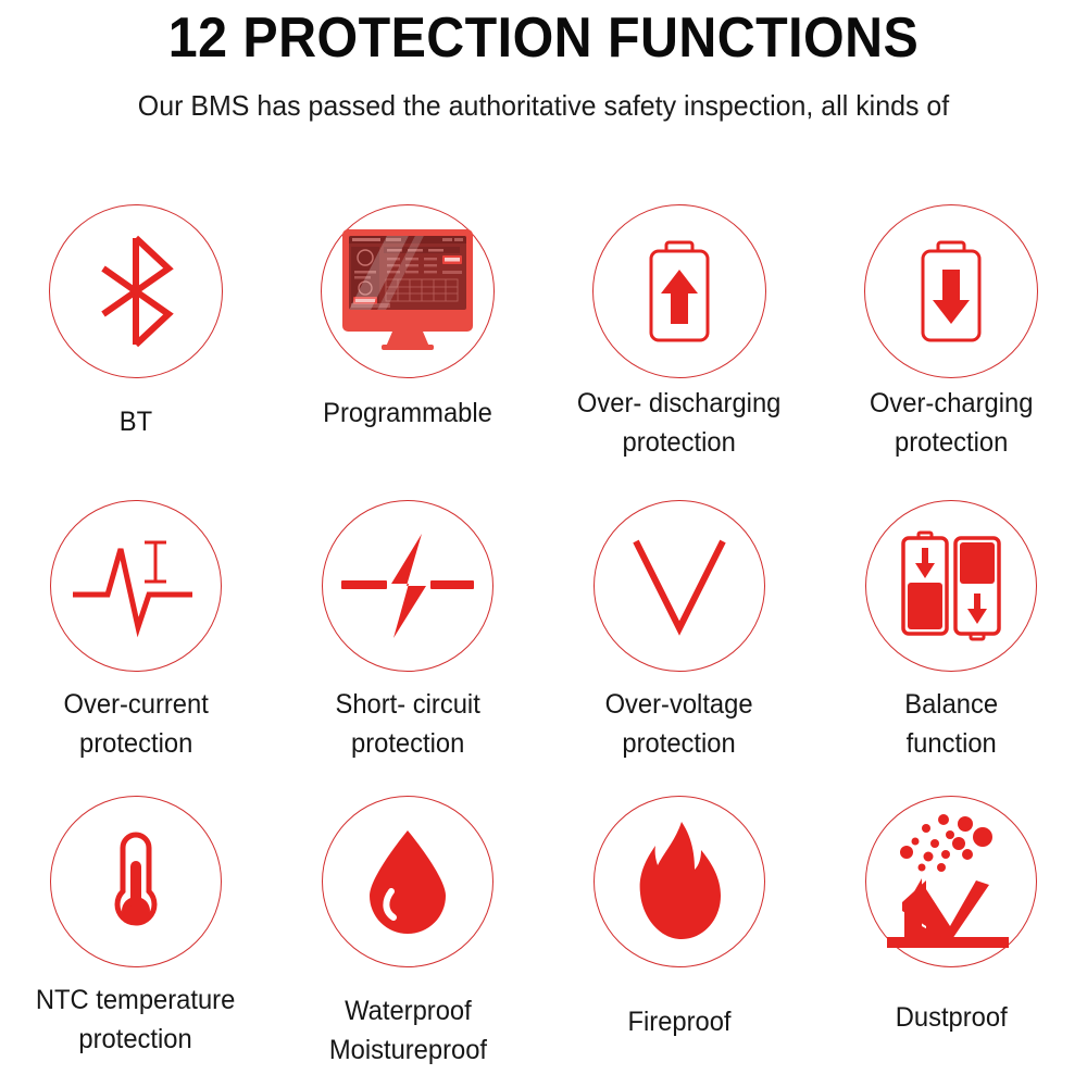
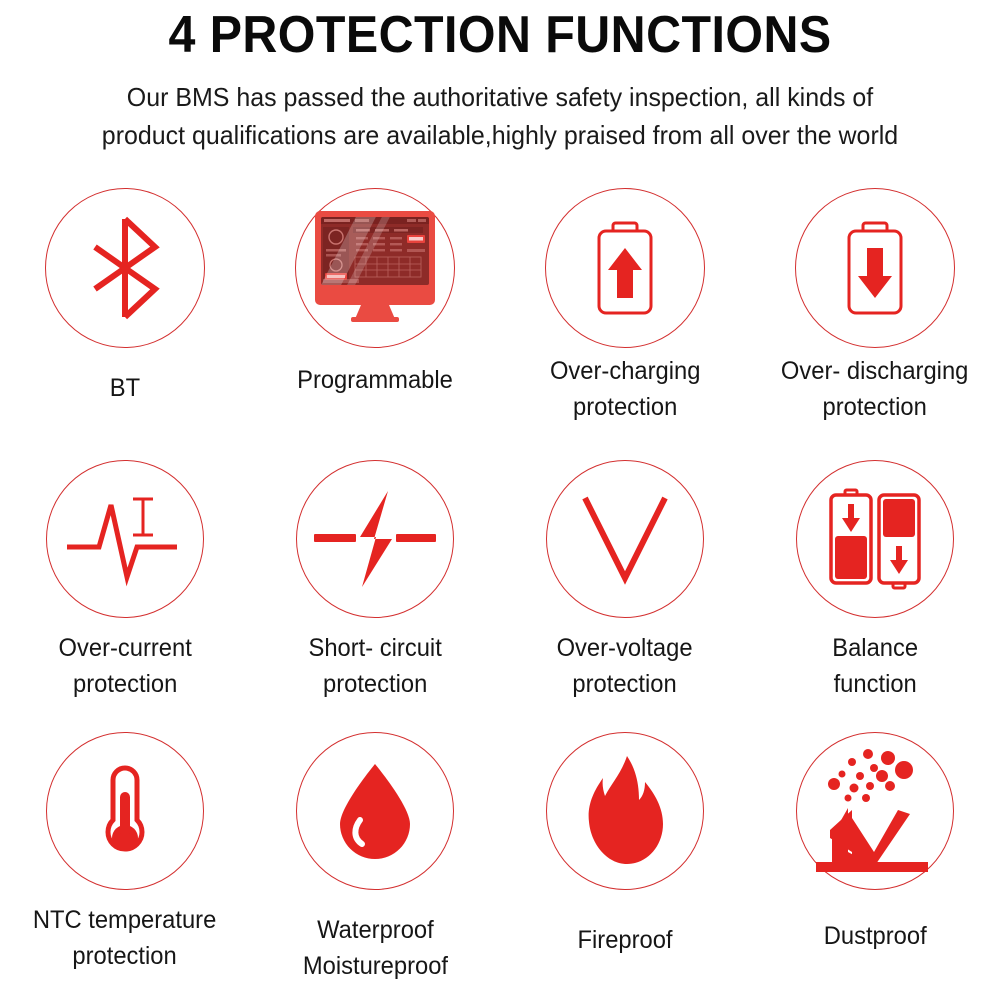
- 12 PROTECTION FUNCTIONS
+ 4 PROTECTION FUNCTIONS
  Our BMS has passed the authoritative safety inspection, all kinds of
+ product qualifications are available,highly praised from all over the world
  BT
  Programmable
- Over- discharging
+ Over-charging
  protection
- Over-charging
+ Over- discharging
  protection
  Over-current
  protection
  Short- circuit
  protection
  Over-voltage
  protection
  Balance
  function
  NTC temperature
  protection
  Waterproof
  Moistureproof
  Fireproof
  Dustproof
